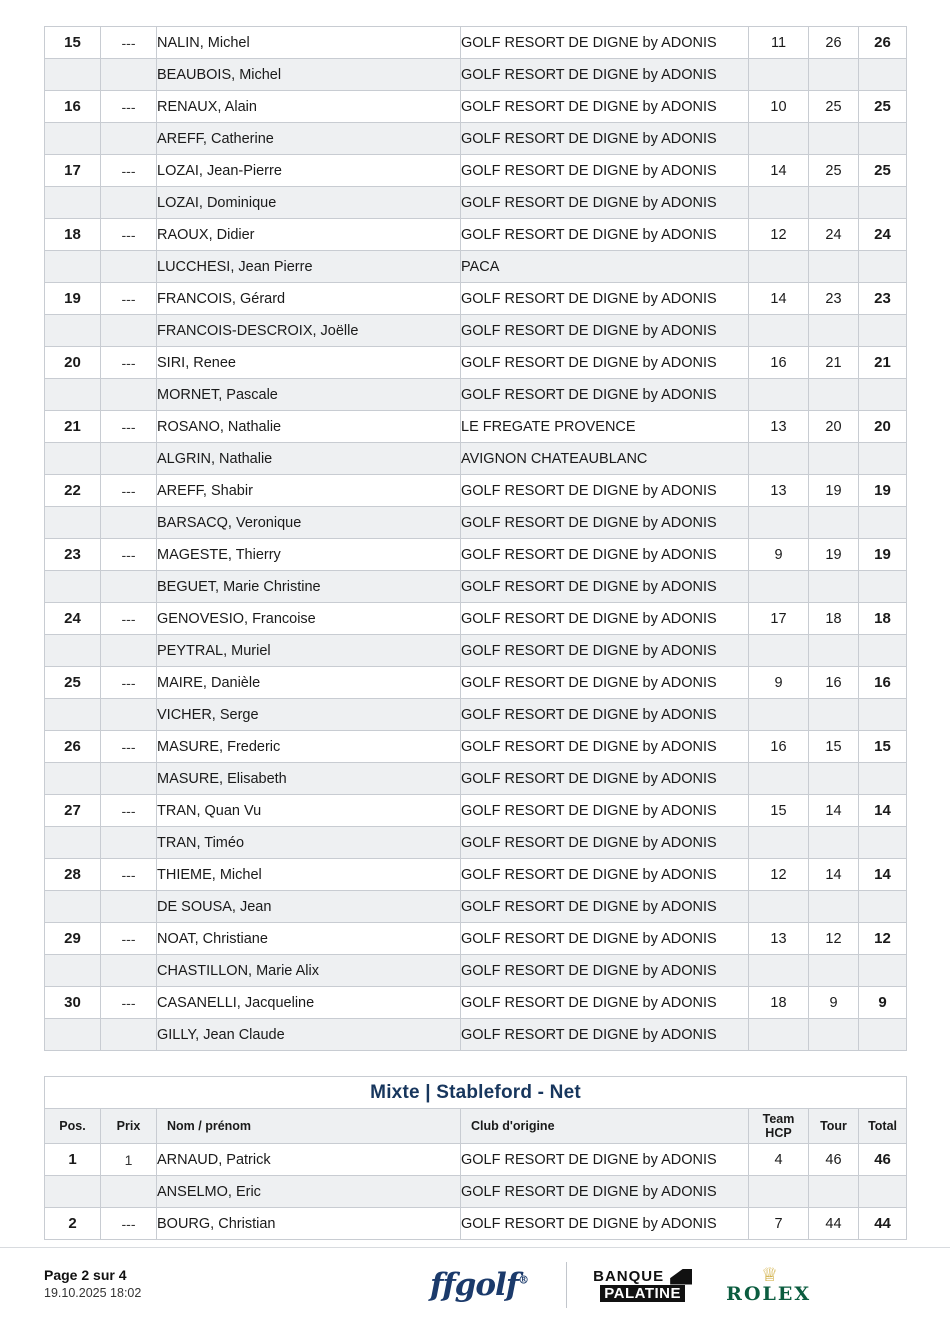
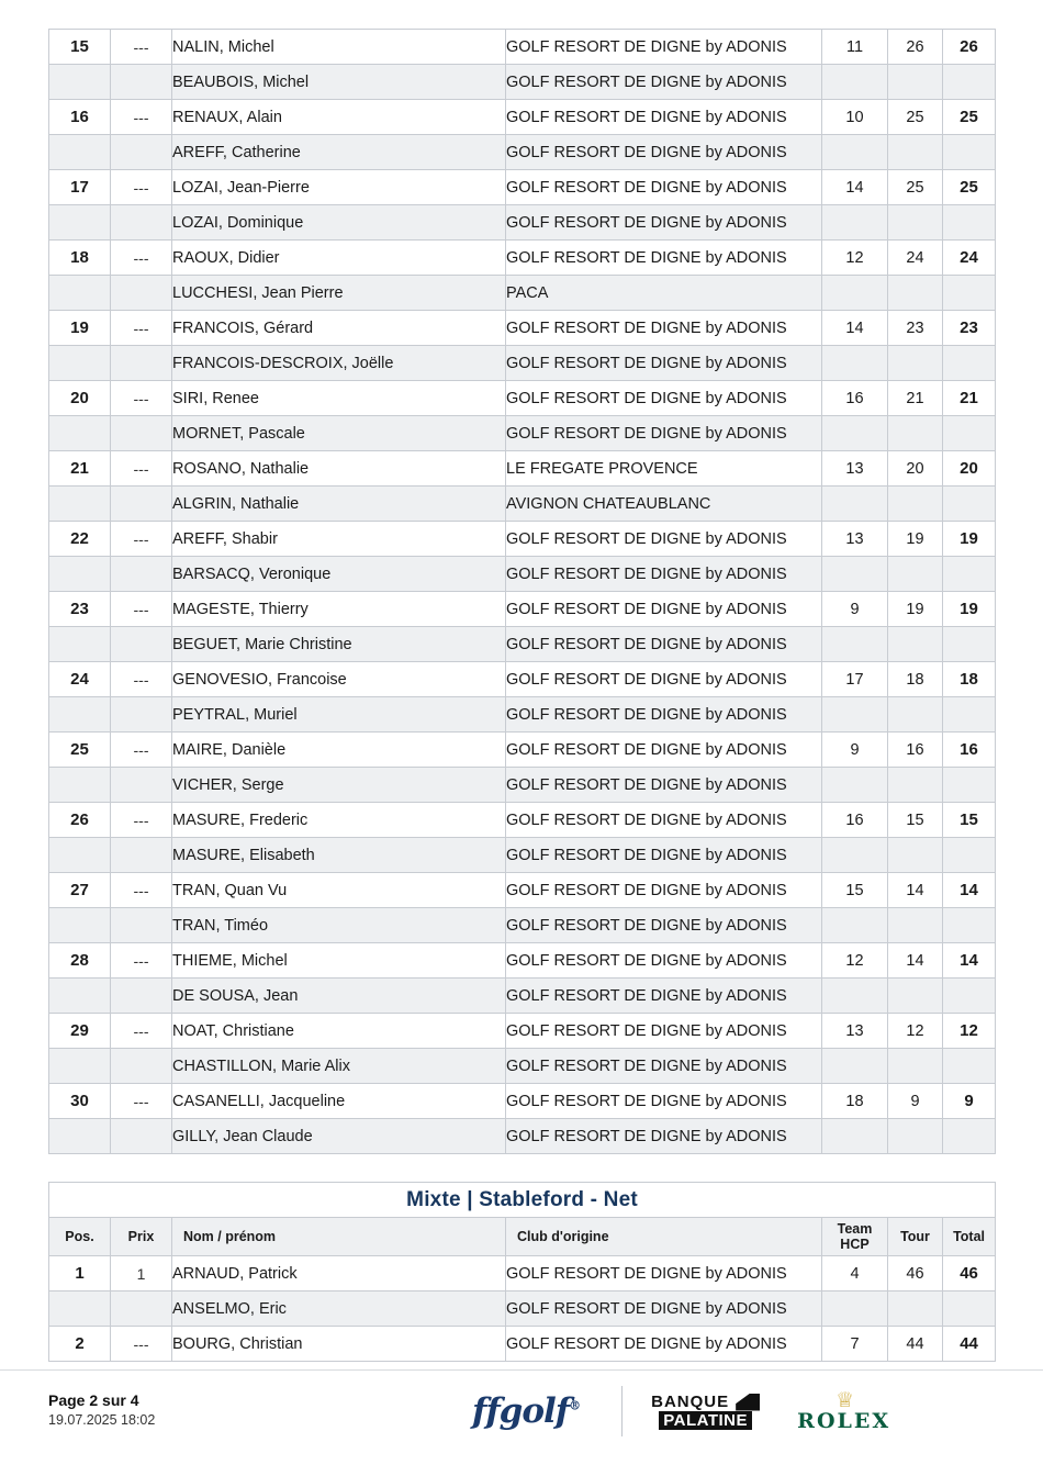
  15	---	NALIN, Michel	GOLF RESORT DE DIGNE by ADONIS	11	26	26
  		BEAUBOIS, Michel	GOLF RESORT DE DIGNE by ADONIS
  16	---	RENAUX, Alain	GOLF RESORT DE DIGNE by ADONIS	10	25	25
  		AREFF, Catherine	GOLF RESORT DE DIGNE by ADONIS
  17	---	LOZAI, Jean-Pierre	GOLF RESORT DE DIGNE by ADONIS	14	25	25
  		LOZAI, Dominique	GOLF RESORT DE DIGNE by ADONIS
  18	---	RAOUX, Didier	GOLF RESORT DE DIGNE by ADONIS	12	24	24
  		LUCCHESI, Jean Pierre	PACA
  19	---	FRANCOIS, Gérard	GOLF RESORT DE DIGNE by ADONIS	14	23	23
  		FRANCOIS-DESCROIX, Joëlle	GOLF RESORT DE DIGNE by ADONIS
  20	---	SIRI, Renee	GOLF RESORT DE DIGNE by ADONIS	16	21	21
  		MORNET, Pascale	GOLF RESORT DE DIGNE by ADONIS
  21	---	ROSANO, Nathalie	LE FREGATE PROVENCE	13	20	20
  		ALGRIN, Nathalie	AVIGNON CHATEAUBLANC
  22	---	AREFF, Shabir	GOLF RESORT DE DIGNE by ADONIS	13	19	19
  		BARSACQ, Veronique	GOLF RESORT DE DIGNE by ADONIS
  23	---	MAGESTE, Thierry	GOLF RESORT DE DIGNE by ADONIS	9	19	19
  		BEGUET, Marie Christine	GOLF RESORT DE DIGNE by ADONIS
  24	---	GENOVESIO, Francoise	GOLF RESORT DE DIGNE by ADONIS	17	18	18
  		PEYTRAL, Muriel	GOLF RESORT DE DIGNE by ADONIS
  25	---	MAIRE, Danièle	GOLF RESORT DE DIGNE by ADONIS	9	16	16
  		VICHER, Serge	GOLF RESORT DE DIGNE by ADONIS
  26	---	MASURE, Frederic	GOLF RESORT DE DIGNE by ADONIS	16	15	15
  		MASURE, Elisabeth	GOLF RESORT DE DIGNE by ADONIS
  27	---	TRAN, Quan Vu	GOLF RESORT DE DIGNE by ADONIS	15	14	14
  		TRAN, Timéo	GOLF RESORT DE DIGNE by ADONIS
  28	---	THIEME, Michel	GOLF RESORT DE DIGNE by ADONIS	12	14	14
  		DE SOUSA, Jean	GOLF RESORT DE DIGNE by ADONIS
  29	---	NOAT, Christiane	GOLF RESORT DE DIGNE by ADONIS	13	12	12
  		CHASTILLON, Marie Alix	GOLF RESORT DE DIGNE by ADONIS
  30	---	CASANELLI, Jacqueline	GOLF RESORT DE DIGNE by ADONIS	18	9	9
  		GILLY, Jean Claude	GOLF RESORT DE DIGNE by ADONIS
  Mixte | Stableford - Net
  Pos.	Prix	Nom / prénom	Club d'origine	Team HCP	Tour	Total
  1	1	ARNAUD, Patrick	GOLF RESORT DE DIGNE by ADONIS	4	46	46
  		ANSELMO, Eric	GOLF RESORT DE DIGNE by ADONIS
  2	---	BOURG, Christian	GOLF RESORT DE DIGNE by ADONIS	7	44	44
  Page 2 sur 4
- 19.10.2025 18:02
+ 19.07.2025 18:02
  ffgolf®
  BANQUE
  PALATINE
  ♕
  ROLEX
